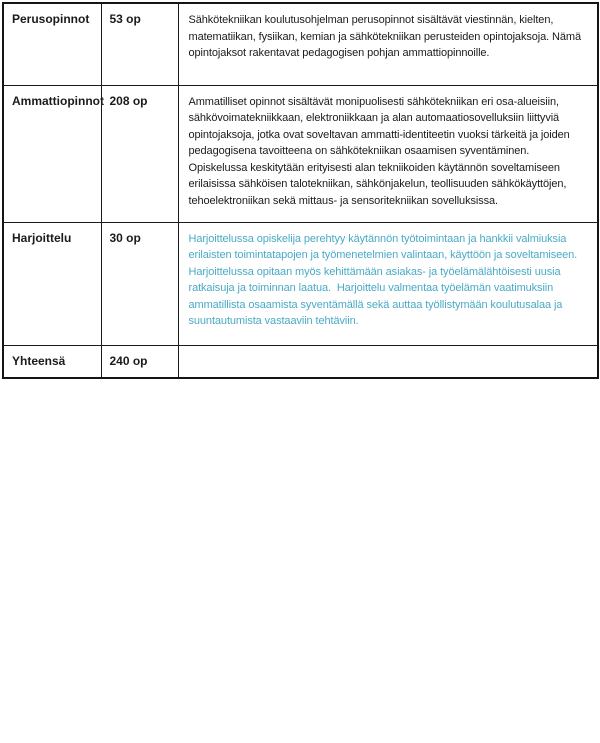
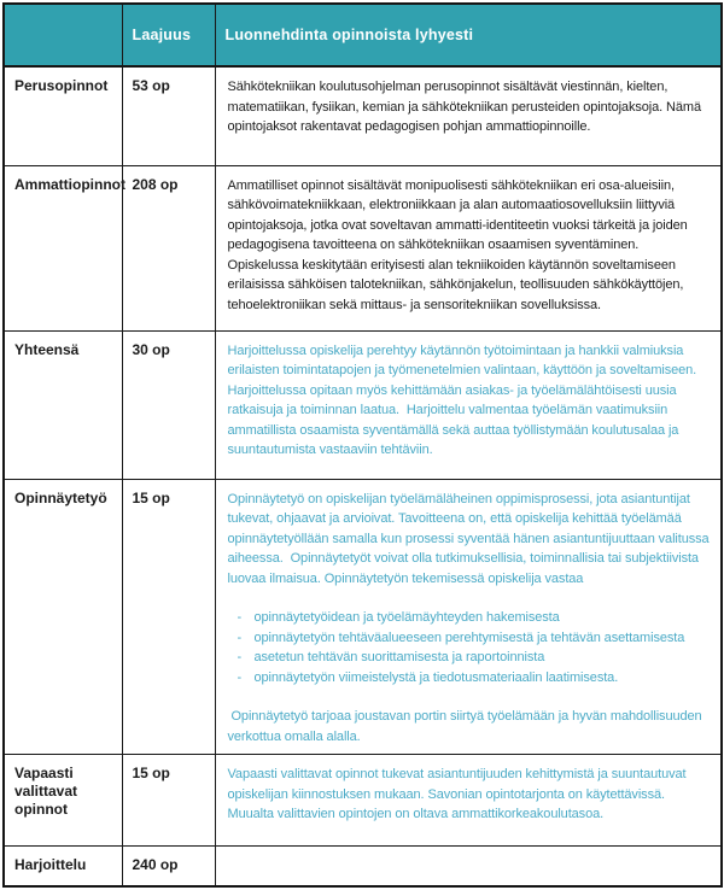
+ 	Laajuus	Luonnehdinta opinnoista lyhyesti
  Perusopinnot	53 op	Sähkötekniikan koulutusohjelman perusopinnot sisältävät viestinnän, kielten, matematiikan, fysiikan, kemian ja sähkötekniikan perusteiden opintojaksoja. Nämä opintojaksot rakentavat pedagogisen pohjan ammattiopinnoille.
  Ammattiopinnot	208 op	Ammatilliset opinnot sisältävät monipuolisesti sähkötekniikan eri osa-alueisiin, sähkövoimatekniikkaan, elektroniikkaan ja alan automaatiosovelluksiin liittyviä opintojaksoja, jotka ovat soveltavan ammatti-identiteetin vuoksi tärkeitä ja joiden pedagogisena tavoitteena on sähkötekniikan osaamisen syventäminen. Opiskelussa keskitytään erityisesti alan tekniikoiden käytännön soveltamiseen erilaisissa sähköisen talotekniikan, sähkönjakelun, teollisuuden sähkökäyttöjen, tehoelektroniikan sekä mittaus- ja sensoritekniikan sovelluksissa.
- Harjoittelu	30 op	Harjoittelussa opiskelija perehtyy käytännön työtoimintaan ja hankkii valmiuksia erilaisten toimintatapojen ja työmenetelmien valintaan, käyttöön ja soveltamiseen. Harjoittelussa opitaan myös kehittämään asiakas- ja työelämälähtöisesti uusia ratkaisuja ja toiminnan laatua. Harjoittelu valmentaa työelämän vaatimuksiin ammatillista osaamista syventämällä sekä auttaa työllistymään koulutusalaa ja suuntautumista vastaaviin tehtäviin.
+ Yhteensä	30 op	Harjoittelussa opiskelija perehtyy käytännön työtoimintaan ja hankkii valmiuksia erilaisten toimintatapojen ja työmenetelmien valintaan, käyttöön ja soveltamiseen. Harjoittelussa opitaan myös kehittämään asiakas- ja työelämälähtöisesti uusia ratkaisuja ja toiminnan laatua. Harjoittelu valmentaa työelämän vaatimuksiin ammatillista osaamista syventämällä sekä auttaa työllistymään koulutusalaa ja suuntautumista vastaaviin tehtäviin.
+ Opinnäytetyö	15 op	Opinnäytetyö on opiskelijan työelämäläheinen oppimisprosessi, jota asiantuntijat tukevat, ohjaavat ja arvioivat. Tavoitteena on, että opiskelija kehittää työelämää opinnäytetyöllään samalla kun prosessi syventää hänen asiantuntijuuttaan valitussa aiheessa. Opinnäytetyöt voivat olla tutkimuksellisia, toiminnallisia tai subjektiivista luovaa ilmaisua. Opinnäytetyön tekemisessä opiskelija vastaa - opinnäytetyöidean ja työelämäyhteyden hakemisesta - opinnäytetyön tehtäväalueeseen perehtymisestä ja tehtävän asettamisesta - asetetun tehtävän suorittamisesta ja raportoinnista - opinnäytetyön viimeistelystä ja tiedotusmateriaalin laatimisesta. Opinnäytetyö tarjoaa joustavan portin siirtyä työelämään ja hyvän mahdollisuuden verkottua omalla alalla.
+ Vapaasti valittavat opinnot	15 op	Vapaasti valittavat opinnot tukevat asiantuntijuuden kehittymistä ja suuntautuvat opiskelijan kiinnostuksen mukaan. Savonian opintotarjonta on käytettävissä. Muualta valittavien opintojen on oltava ammattikorkeakoulutasoa.
- Yhteensä	240 op
+ Harjoittelu	240 op
